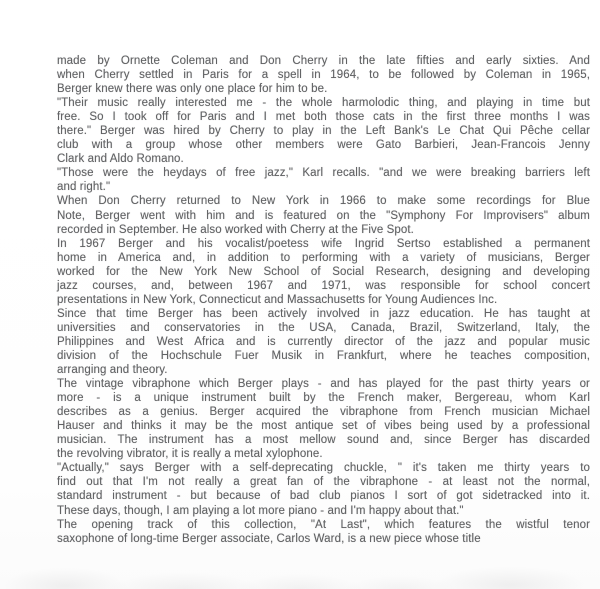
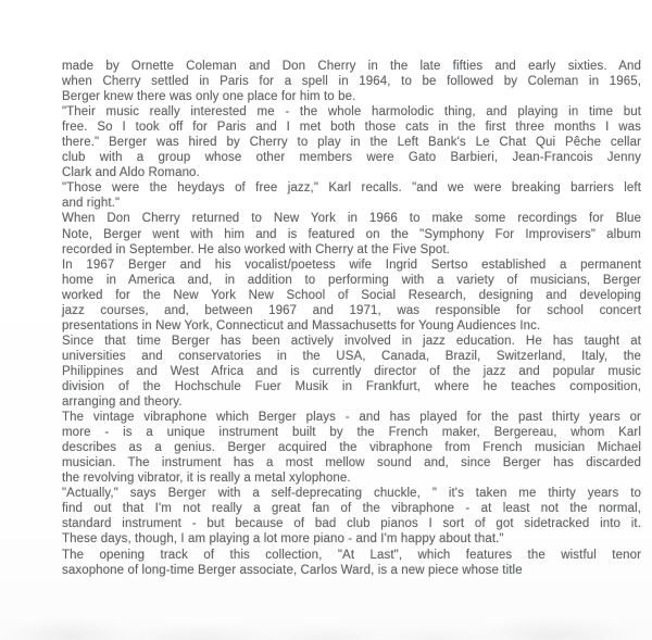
  made by Ornette Coleman and Don Cherry in the late fifties and early sixties. And
  when Cherry settled in Paris for a spell in 1964, to be followed by Coleman in 1965,
  Berger knew there was only one place for him to be.
  "Their music really interested me - the whole harmolodic thing, and playing in time but
  free. So I took off for Paris and I met both those cats in the first three months I was
  there." Berger was hired by Cherry to play in the Left Bank's Le Chat Qui Pêche cellar
  club with a group whose other members were Gato Barbieri, Jean-Francois Jenny
  Clark and Aldo Romano.
  "Those were the heydays of free jazz," Karl recalls. "and we were breaking barriers left
  and right."
  When Don Cherry returned to New York in 1966 to make some recordings for Blue
  Note, Berger went with him and is featured on the "Symphony For Improvisers" album
  recorded in September. He also worked with Cherry at the Five Spot.
  In 1967 Berger and his vocalist/poetess wife Ingrid Sertso established a permanent
  home in America and, in addition to performing with a variety of musicians, Berger
  worked for the New York New School of Social Research, designing and developing
  jazz courses, and, between 1967 and 1971, was responsible for school concert
  presentations in New York, Connecticut and Massachusetts for Young Audiences Inc.
  Since that time Berger has been actively involved in jazz education. He has taught at
  universities and conservatories in the USA, Canada, Brazil, Switzerland, Italy, the
  Philippines and West Africa and is currently director of the jazz and popular music
  division of the Hochschule Fuer Musik in Frankfurt, where he teaches composition,
  arranging and theory.
  The vintage vibraphone which Berger plays - and has played for the past thirty years or
  more - is a unique instrument built by the French maker, Bergereau, whom Karl
  describes as a genius. Berger acquired the vibraphone from French musician Michael
- Hauser and thinks it may be the most antique set of vibes being used by a professional
  musician. The instrument has a most mellow sound and, since Berger has discarded
  the revolving vibrator, it is really a metal xylophone.
  "Actually," says Berger with a self-deprecating chuckle, " it's taken me thirty years to
  find out that I'm not really a great fan of the vibraphone - at least not the normal,
  standard instrument - but because of bad club pianos I sort of got sidetracked into it.
  These days, though, I am playing a lot more piano - and I'm happy about that."
  The opening track of this collection, "At Last", which features the wistful tenor
  saxophone of long-time Berger associate, Carlos Ward, is a new piece whose title
